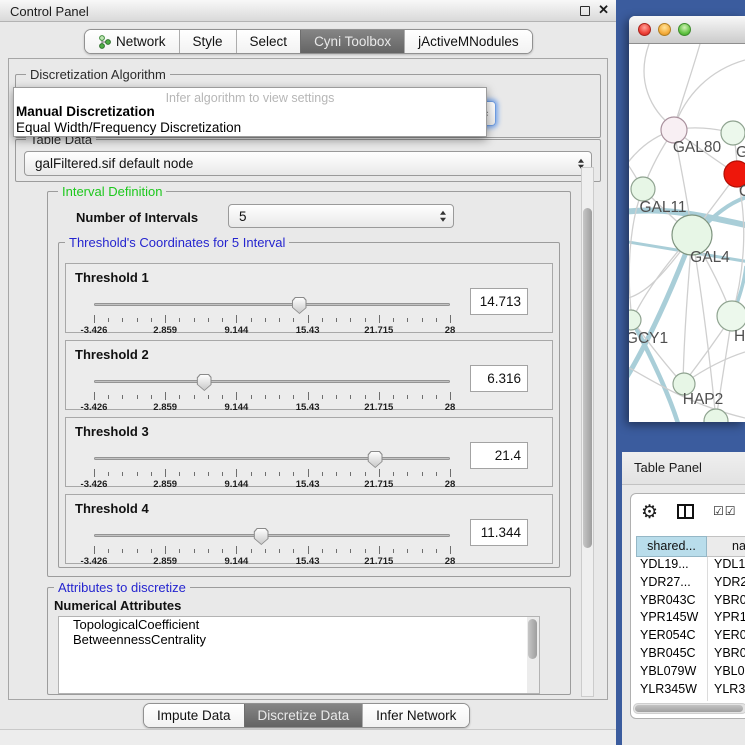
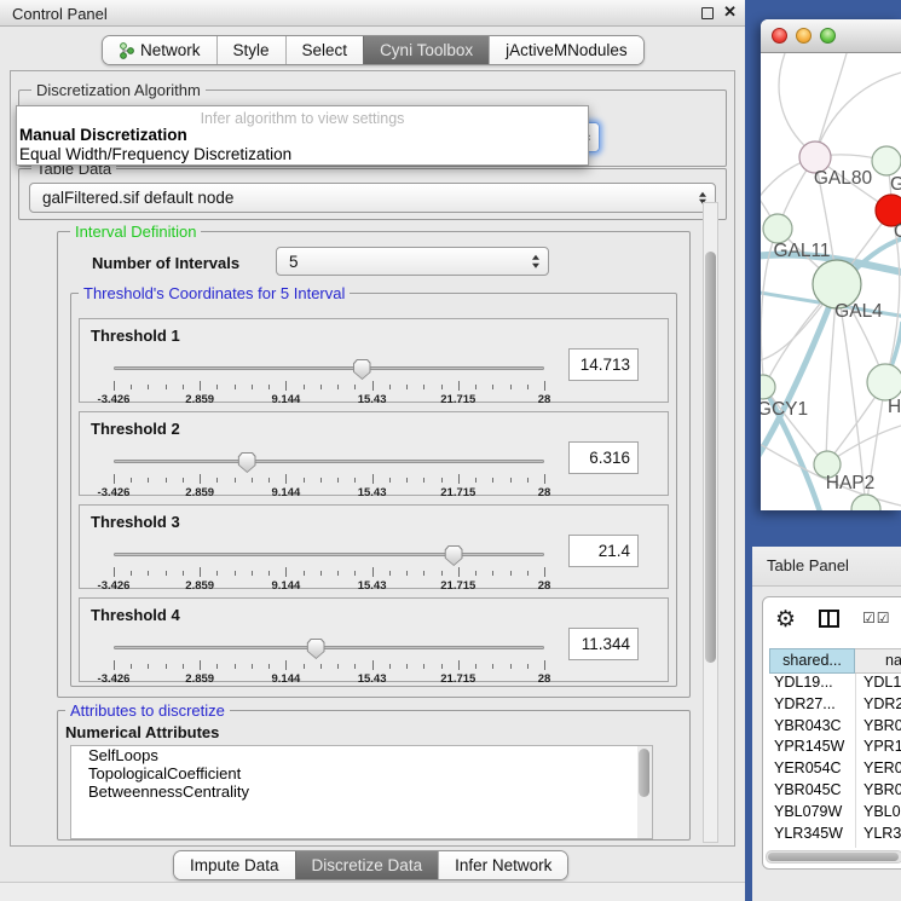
  Control Panel
  ✕
  Network
  Style
  Select
  Cyni Toolbox
  jActiveMNodules
  Discretization Algorithm
  Infer algorithm to view settings
  Manual Discretization
  Equal Width/Frequency Discretization
  Table Data
  galFiltered.sif default node
  Interval Definition
  Number of Intervals
  5
  Threshold's Coordinates for 5 Interval
  Threshold 1
  -3.426
  2.859
  9.144
  15.43
  21.715
  28
  14.713
  Threshold 2
  -3.426
  2.859
  9.144
  15.43
  21.715
  28
  6.316
  Threshold 3
  -3.426
  2.859
  9.144
  15.43
  21.715
  28
  21.4
  Threshold 4
  -3.426
  2.859
  9.144
  15.43
  21.715
  28
  11.344
  Attributes to discretize
  Numerical Attributes
+ SelfLoops
  TopologicalCoefficient
  BetweennessCentrality
  Impute Data
  Discretize Data
  Infer Network
  GAL80
  GAL11
  GAL4
  GCY1
  H
  HAP2
  Table Panel
  ⚙
  ☑☑
  shared...
  na
  YDL19...
  YDL1
  YDR27...
  YDR2
  YBR043C
  YBR0
  YPR145W
  YPR1
  YER054C
  YER0
  YBR045C
  YBR0
  YBL079W
  YBL0
  YLR345W
  YLR3
